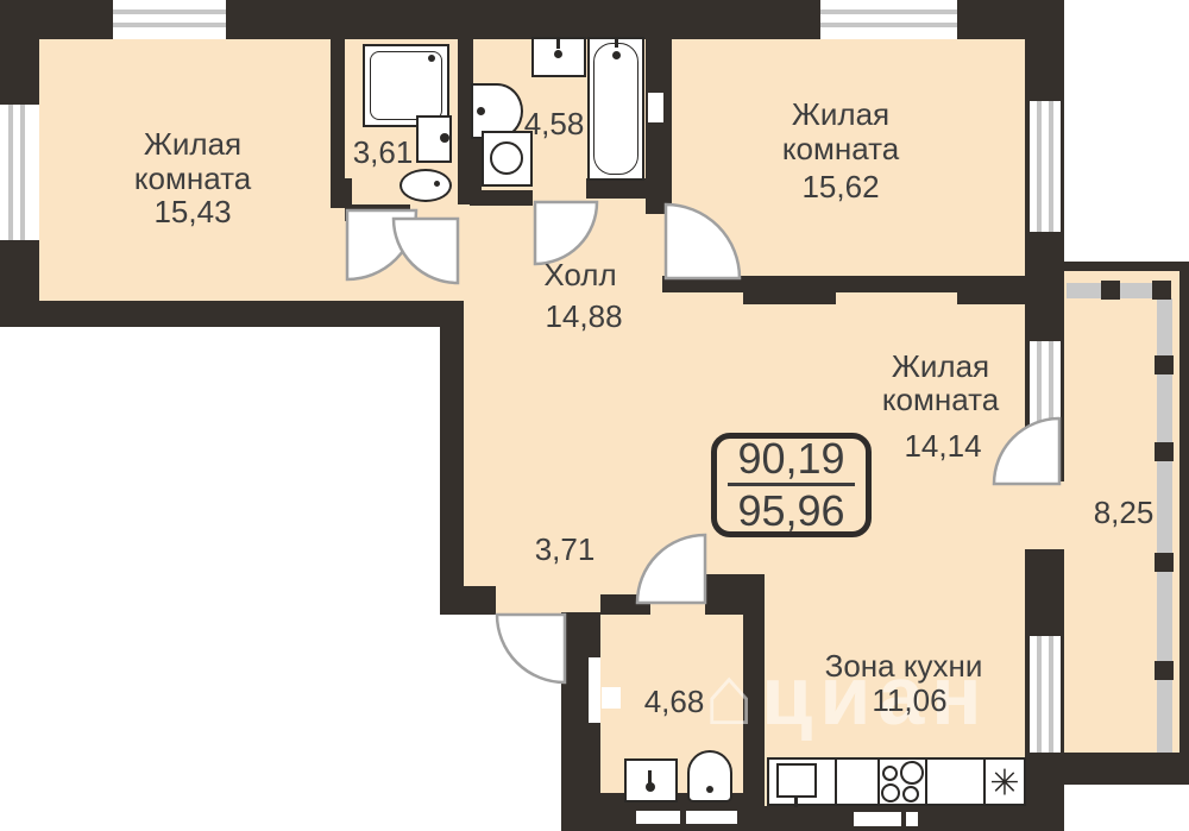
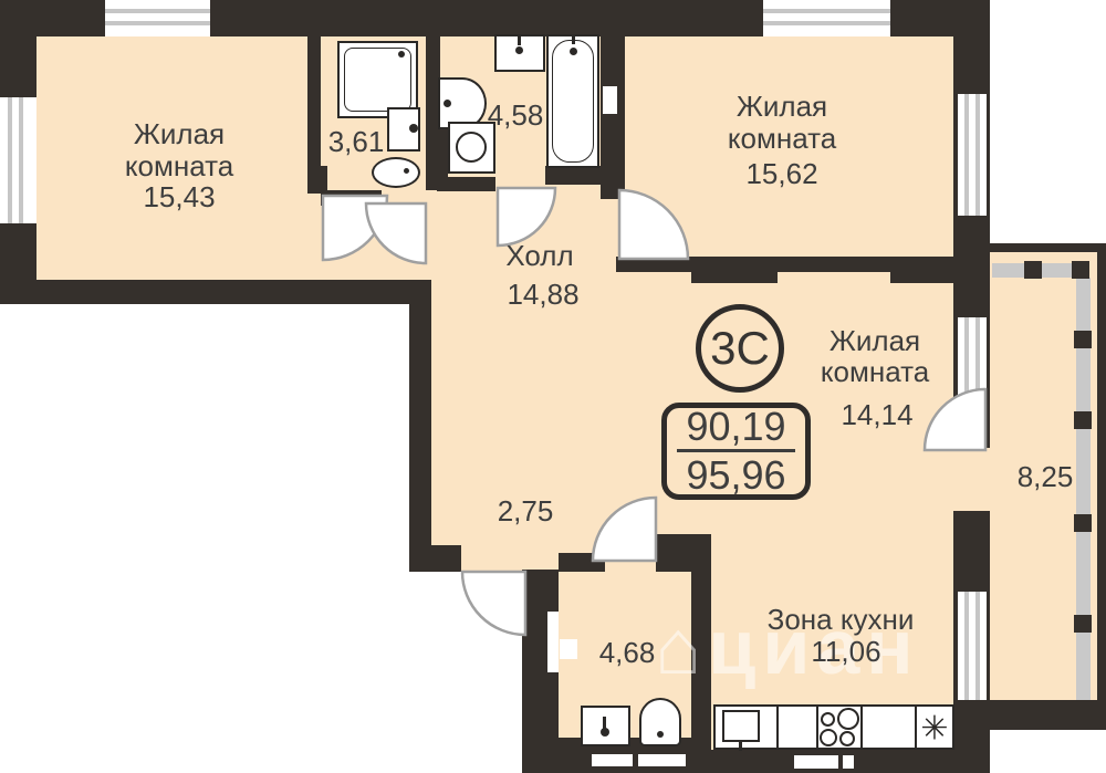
  ✳
  ⌂
  циан
  Жилая
  комната
  15,43
  3,61
  4,58
  Жилая
  комната
  15,62
  Холл
  14,88
  Жилая
  комната
  14,14
- 3,71
+ 2,75
  4,68
  Зона кухни
  11,06
  8,25
+ 3С
  90,19
  95,96
